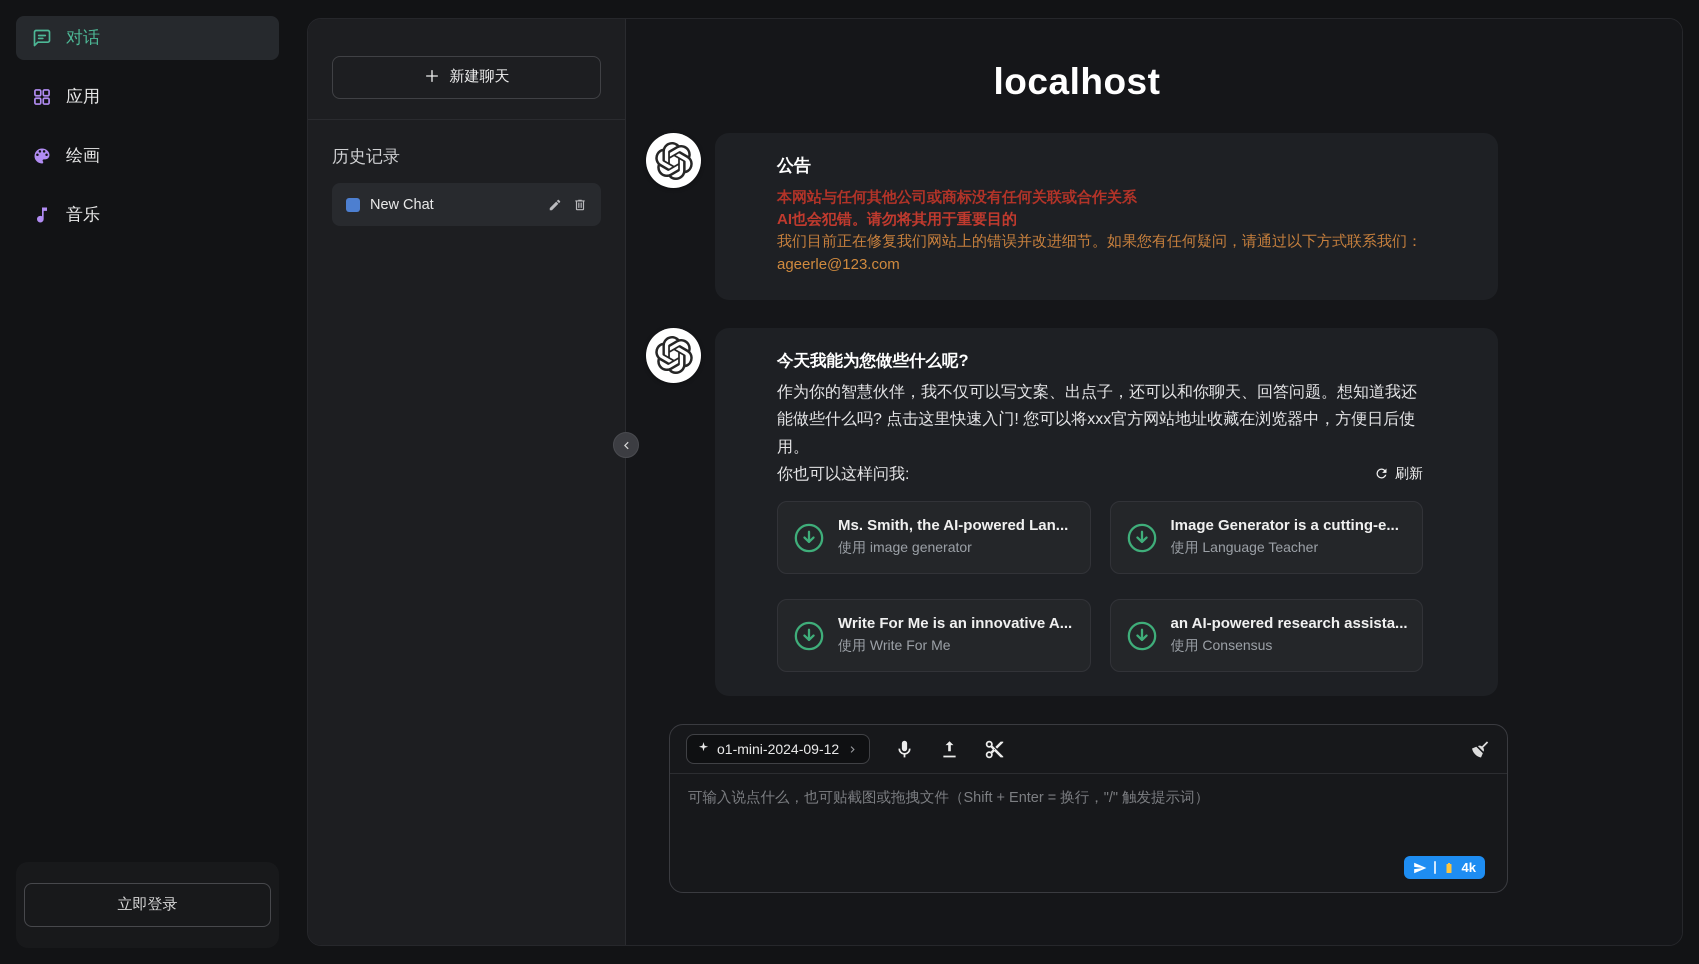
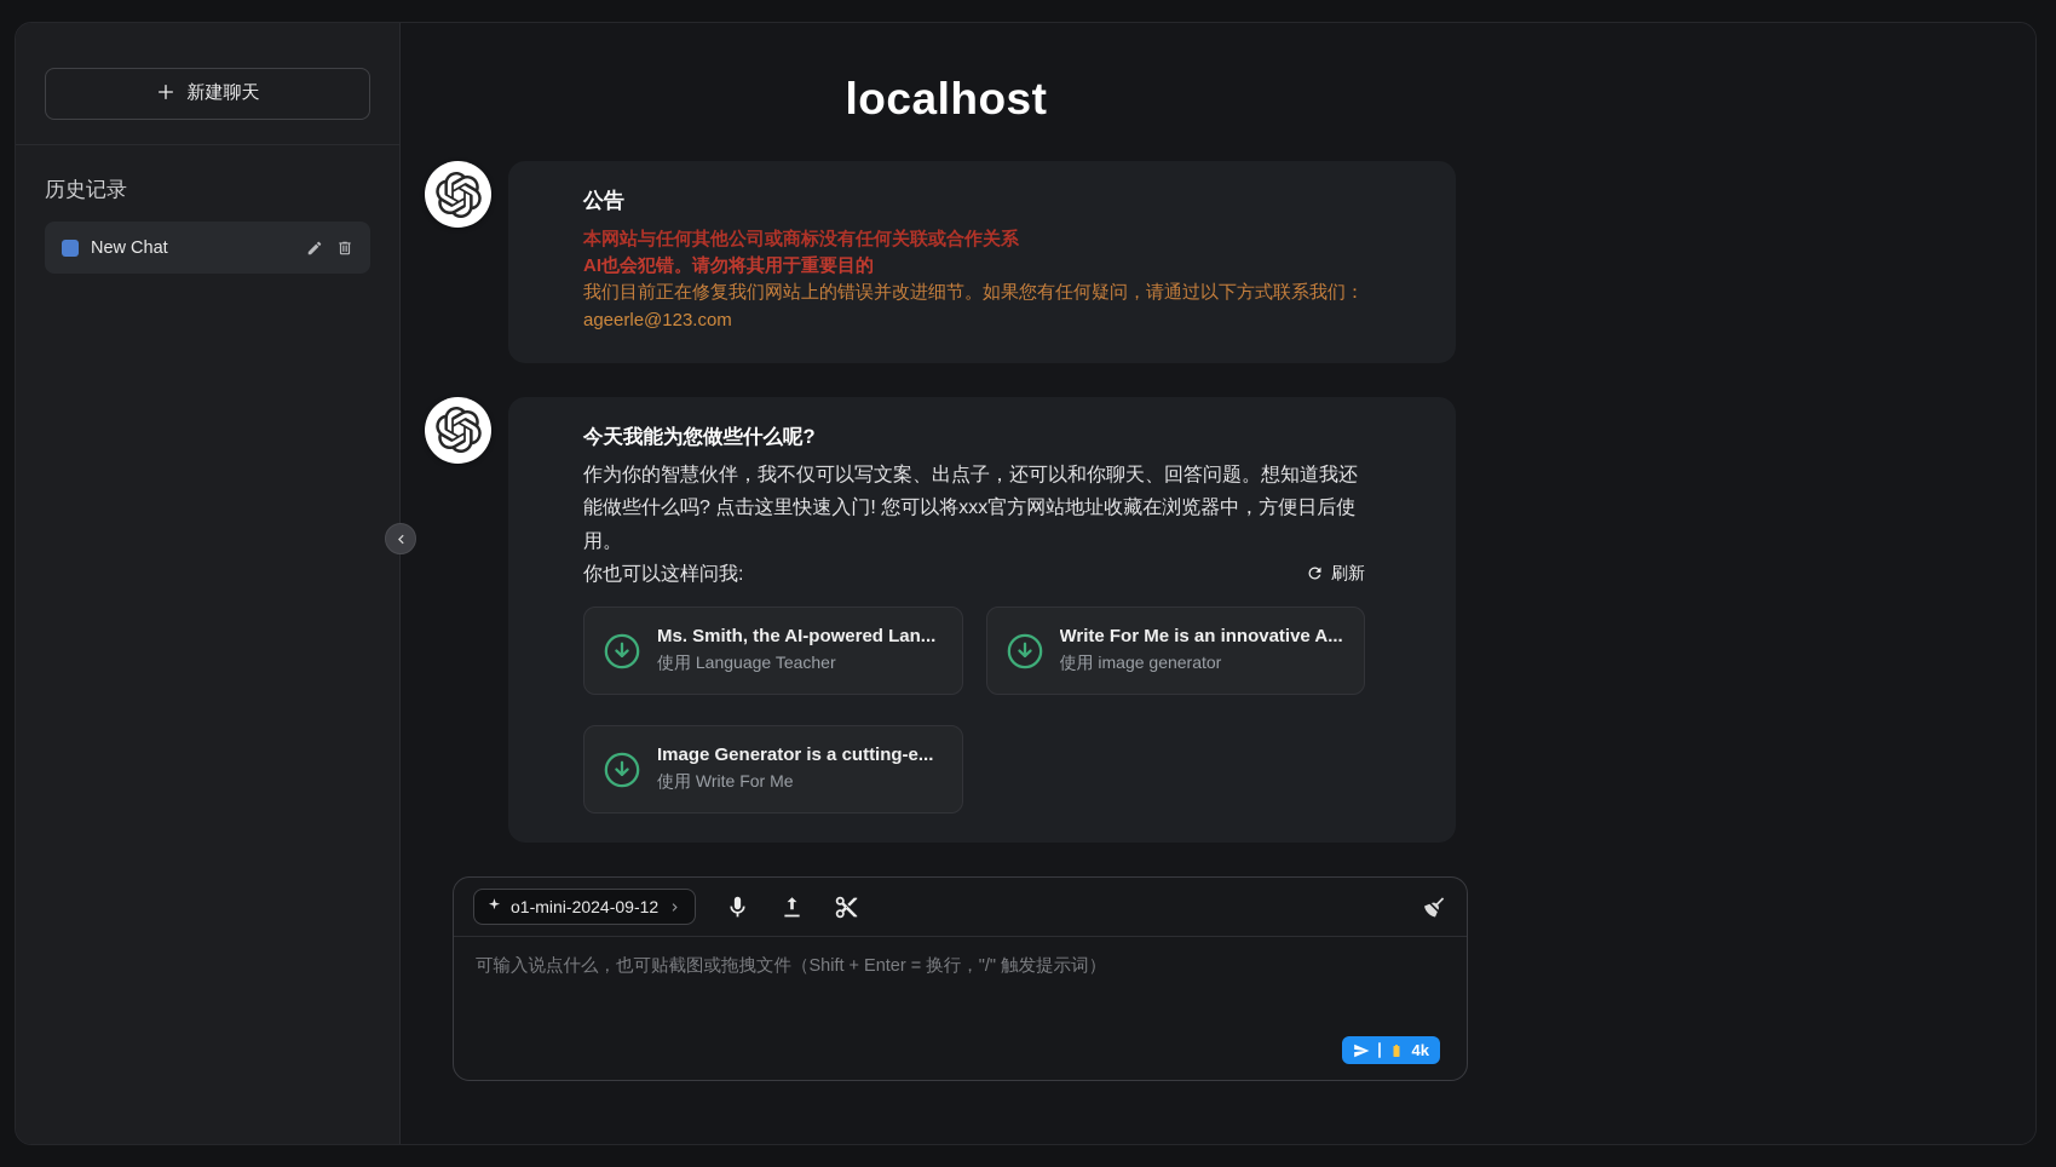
- 对话
- 应用
- 绘画
- 音乐
- 立即登录
  新建聊天
  历史记录
  New Chat
  localhost
  公告
  本网站与任何其他公司或商标没有任何关联或合作关系
  AI也会犯错。请勿将其用于重要目的
  我们目前正在修复我们网站上的错误并改进细节。如果您有任何疑问，请通过以下方式联系我们：
  ageerle@123.com
  今天我能为您做些什么呢?
  作为你的智慧伙伴，我不仅可以写文案、出点子，还可以和你聊天、回答问题。想知道我还能做些什么吗? 点击这里快速入门! 您可以将xxx官方网站地址收藏在浏览器中，方便日后使用。
  你也可以这样问我:
  刷新
  Ms. Smith, the AI-powered Lan...
- 使用 image generator
+ 使用 Language Teacher
- Image Generator is a cutting-e...
+ Write For Me is an innovative A...
- 使用 Language Teacher
+ 使用 image generator
- Write For Me is an innovative A...
+ Image Generator is a cutting-e...
  使用 Write For Me
- an AI-powered research assista...
- 使用 Consensus
  o1-mini-2024-09-12
  可输入说点什么，也可贴截图或拖拽文件（Shift + Enter = 换行，"/" 触发提示词）
  4k
